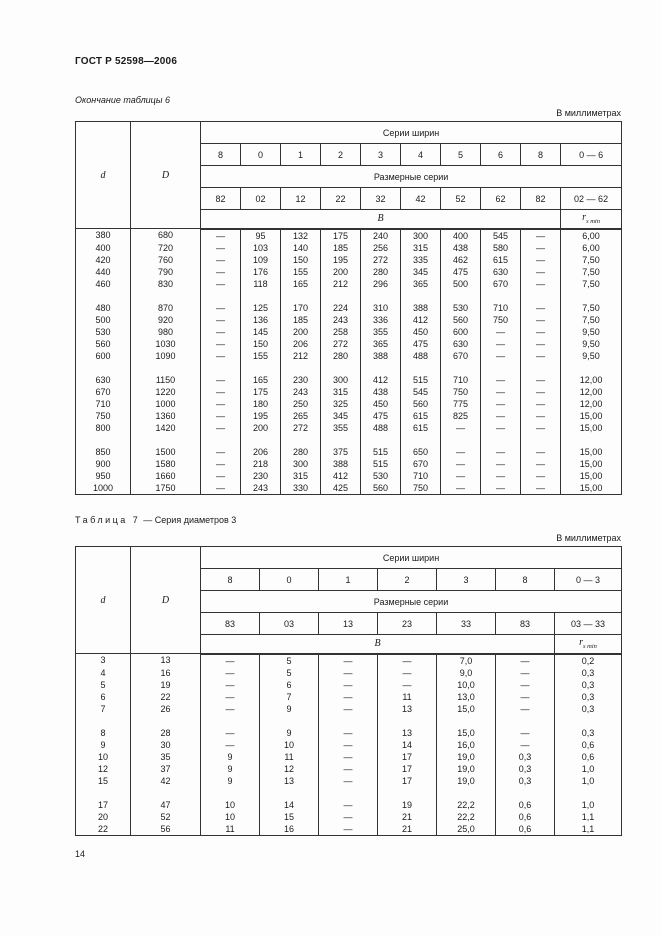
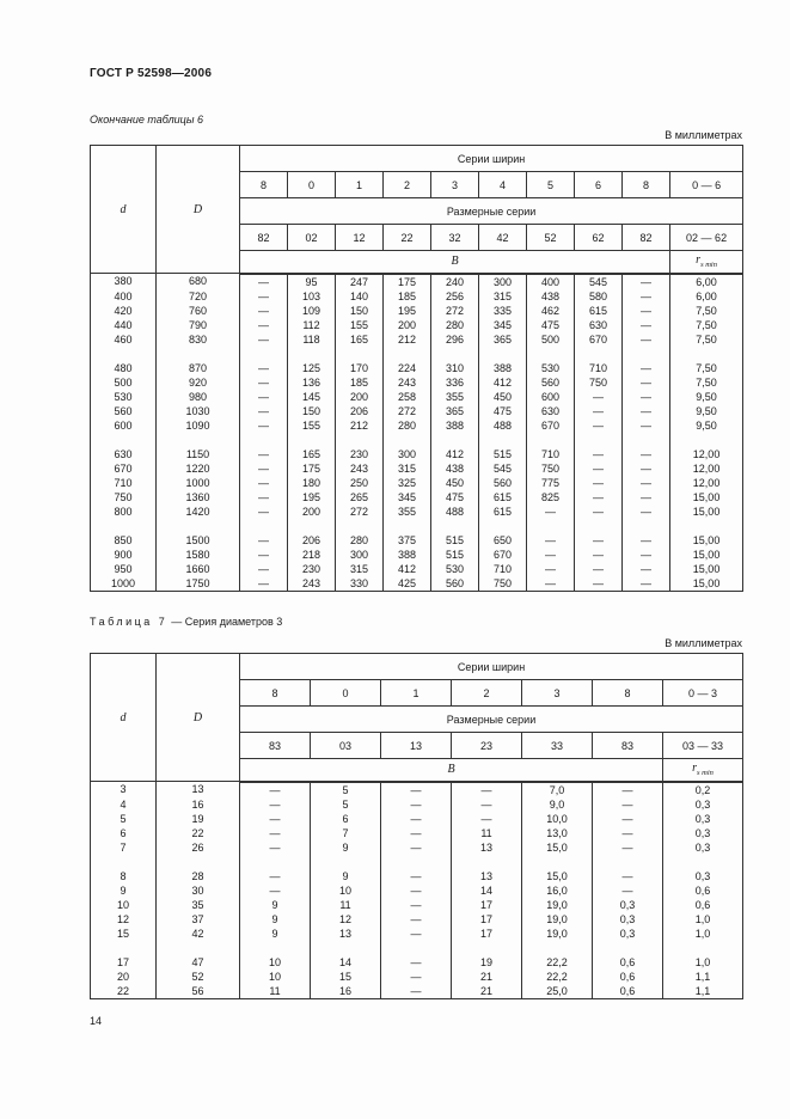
  ГОСТ Р 52598—2006
  Окончание таблицы 6
  В миллиметрах
  d	D	Серии ширин
  8	0	1	2	3	4	5	6	8	0 — 6
  Размерные серии
  82	02	12	22	32	42	52	62	82	02 — 62
- 380	680	—	95	132	175	240	300	400	545	—	6,00
+ 380	680	—	95	247	175	240	300	400	545	—	6,00
  400	720	—	103	140	185	256	315	438	580	—	6,00
  420	760	—	109	150	195	272	335	462	615	—	7,50
- 440	790	—	176	155	200	280	345	475	630	—	7,50
+ 440	790	—	112	155	200	280	345	475	630	—	7,50
  460	830	—	118	165	212	296	365	500	670	—	7,50
  480	870	—	125	170	224	310	388	530	710	—	7,50
  500	920	—	136	185	243	336	412	560	750	—	7,50
  530	980	—	145	200	258	355	450	600	—	—	9,50
  560	1030	—	150	206	272	365	475	630	—	—	9,50
  600	1090	—	155	212	280	388	488	670	—	—	9,50
  630	1150	—	165	230	300	412	515	710	—	—	12,00
  670	1220	—	175	243	315	438	545	750	—	—	12,00
  710	1000	—	180	250	325	450	560	775	—	—	12,00
  750	1360	—	195	265	345	475	615	825	—	—	15,00
  800	1420	—	200	272	355	488	615	—	—	—	15,00
  850	1500	—	206	280	375	515	650	—	—	—	15,00
  900	1580	—	218	300	388	515	670	—	—	—	15,00
  950	1660	—	230	315	412	530	710	—	—	—	15,00
  1000	1750	—	243	330	425	560	750	—	—	—	15,00
  Таблица 7 — Серия диаметров 3
  В миллиметрах
  d	D	Серии ширин
  8	0	1	2	3	8	0 — 3
  Размерные серии
  83	03	13	23	33	83	03 — 33
  3	13	—	5	—	—	7,0	—	0,2
  4	16	—	5	—	—	9,0	—	0,3
  5	19	—	6	—	—	10,0	—	0,3
  6	22	—	7	—	11	13,0	—	0,3
  7	26	—	9	—	13	15,0	—	0,3
  8	28	—	9	—	13	15,0	—	0,3
  9	30	—	10	—	14	16,0	—	0,6
  10	35	9	11	—	17	19,0	0,3	0,6
  12	37	9	12	—	17	19,0	0,3	1,0
  15	42	9	13	—	17	19,0	0,3	1,0
  17	47	10	14	—	19	22,2	0,6	1,0
  20	52	10	15	—	21	22,2	0,6	1,1
  22	56	11	16	—	21	25,0	0,6	1,1
  14
